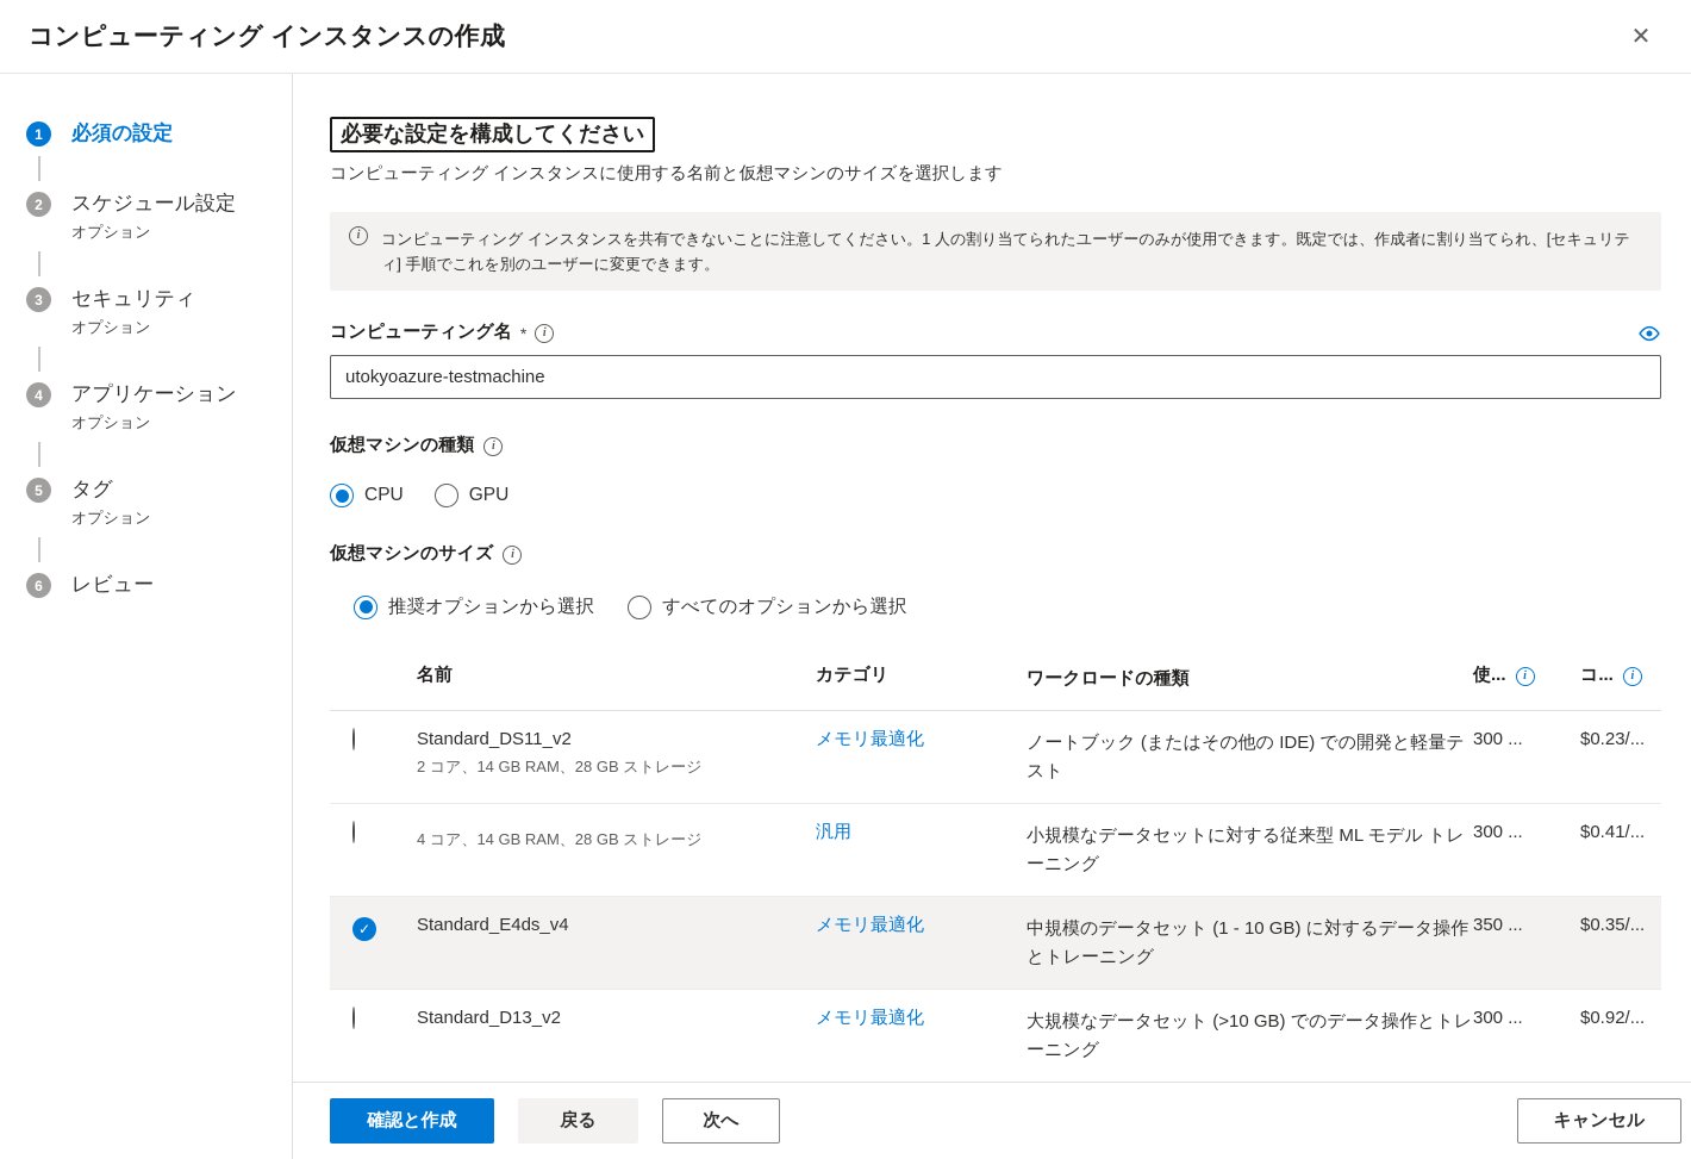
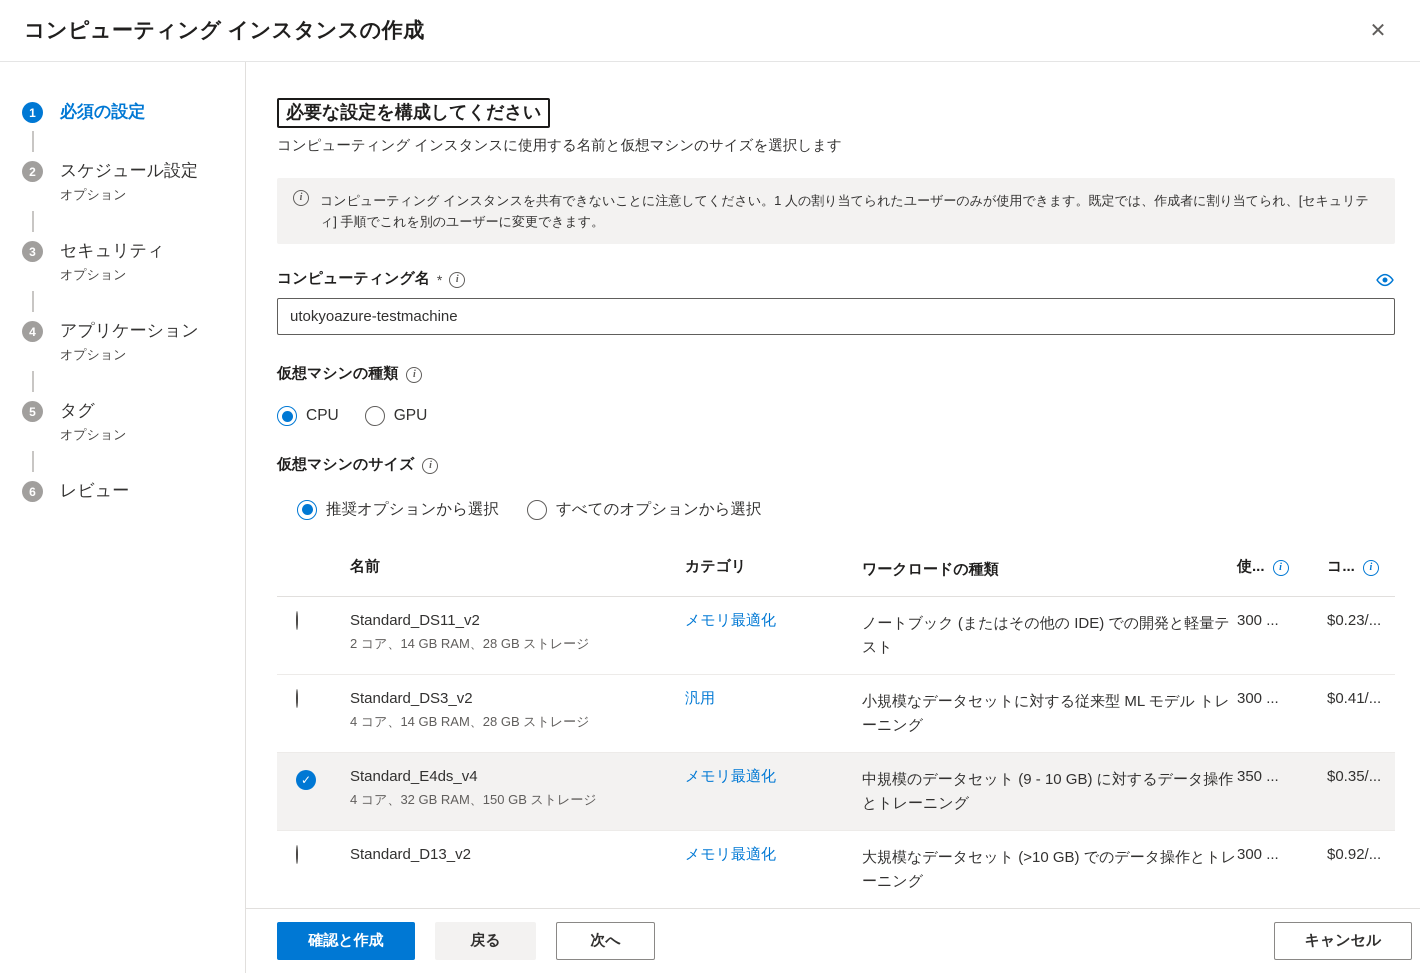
  コンピューティング インスタンスの作成
  ✕
  1
  必須の設定
  2
  スケジュール設定
  オプション
  3
  セキュリティ
  オプション
  4
  アプリケーション
  オプション
  5
  タグ
  オプション
  6
  レビュー
  必要な設定を構成してください
  コンピューティング インスタンスに使用する名前と仮想マシンのサイズを選択します
  i
  コンピューティング インスタンスを共有できないことに注意してください。1 人の割り当てられたユーザーのみが使用できます。既定では、作成者に割り当てられ、[セキュリティ] 手順でこれを別のユーザーに変更できます。
  コンピューティング名
  *
  i
  utokyoazure-testmachine
  仮想マシンの種類
  i
  CPU
  GPU
  仮想マシンのサイズ
  i
  推奨オプションから選択
  すべてのオプションから選択
  名前
  カテゴリ
  ワークロードの種類
  使...
  i
  コ...
  i
  Standard_DS11_v2
  2 コア、14 GB RAM、28 GB ストレージ
  メモリ最適化
  ノートブック (またはその他の IDE) での開発と軽量テスト
  300 ...
  $0.23/...
+ Standard_DS3_v2
  4 コア、14 GB RAM、28 GB ストレージ
  汎用
  小規模なデータセットに対する従来型 ML モデル トレーニング
  300 ...
  $0.41/...
  ✓
  Standard_E4ds_v4
+ 4 コア、32 GB RAM、150 GB ストレージ
  メモリ最適化
- 中規模のデータセット (1 - 10 GB) に対するデータ操作とトレーニング
+ 中規模のデータセット (9 - 10 GB) に対するデータ操作とトレーニング
  350 ...
  $0.35/...
  Standard_D13_v2
  メモリ最適化
  大規模なデータセット (>10 GB) でのデータ操作とトレーニング
  300 ...
  $0.92/...
  確認と作成
  戻る
  次へ
  キャンセル
